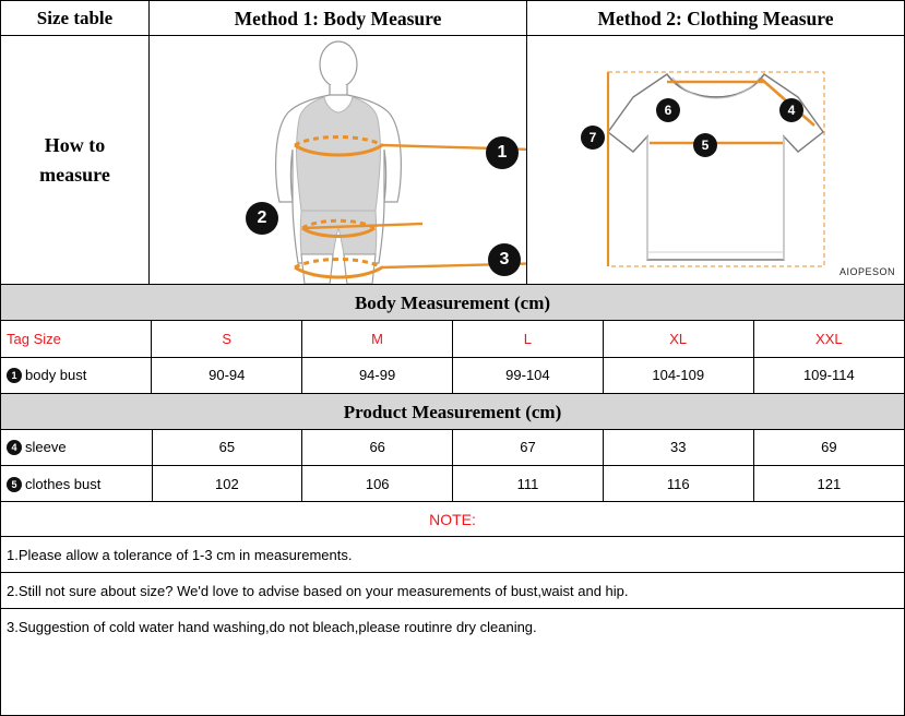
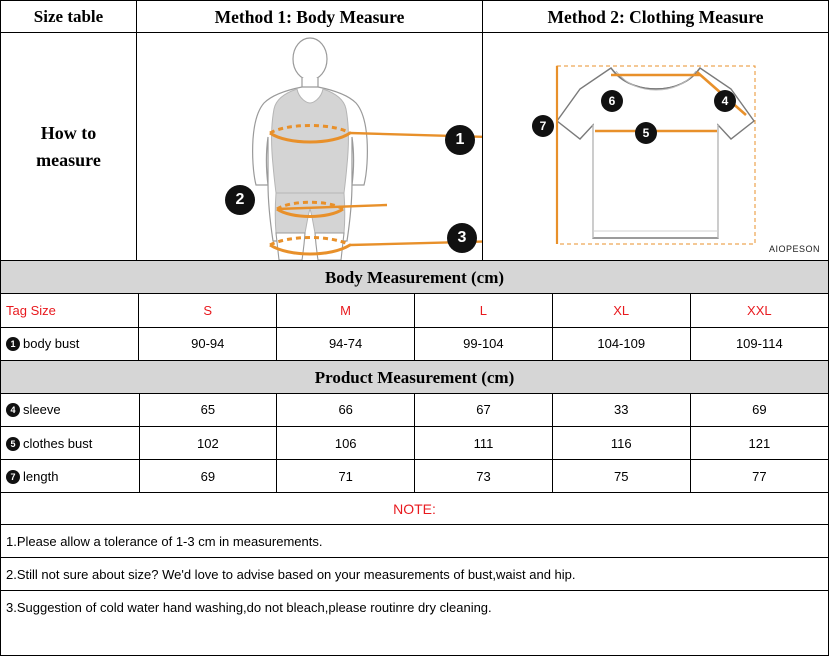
  Size table
  How to
  measure
  Method 1: Body Measure
  1
  2
  3
  Method 2: Clothing Measure
  6
  4
  7
  5
  AIOPESON
  Body Measurement (cm)
  Tag Size	S	M	L	XL	XXL
- 1 body bust	90-94	94-99	99-104	104-109	109-114
+ 1 body bust	90-94	94-74	99-104	104-109	109-114
  Product Measurement (cm)
  4 sleeve	65	66	67	33	69
  5 clothes bust	102	106	111	116	121
+ 7 length	69	71	73	75	77
  NOTE:
  1.Please allow a tolerance of 1-3 cm in measurements.
  2.Still not sure about size? We'd love to advise based on your measurements of bust,waist and hip.
  3.Suggestion of cold water hand washing,do not bleach,please routinre dry cleaning.
